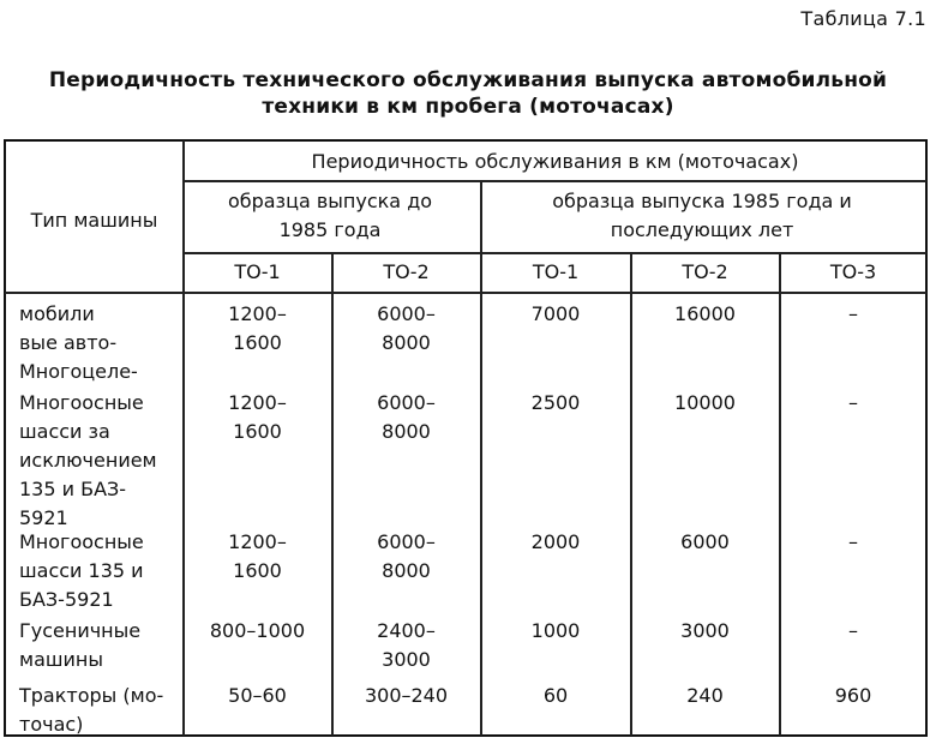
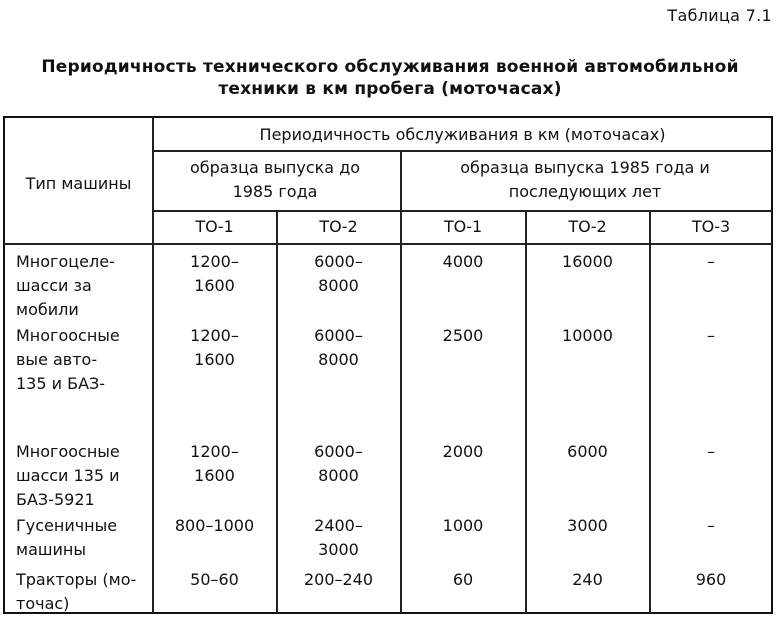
  Таблица 7.1
- Периодичность технического обслуживания выпуска автомобильной
+ Периодичность технического обслуживания военной автомобильной
  техники в км пробега (моточасах)
  Тип машины
  Периодичность обслуживания в км (моточасах)
  образца выпуска до 1985 года
  образца выпуска 1985 года и последующих лет
  ТО-1
  ТО-2
  ТО-1
  ТО-2
  ТО-3
- мобили
+ Многоцеле-
- вые авто-
+ шасси за
- Многоцеле-
+ мобили
  1200–
  1600
  6000–
  8000
- 7000
+ 4000
  16000
  –
  Многоосные
- шасси за
+ вые авто-
- исключением
  135 и БАЗ-
- 5921
  1200–
  1600
  6000–
  8000
  2500
  10000
  –
  Многоосные
  шасси 135 и
  БАЗ-5921
  1200–
  1600
  6000–
  8000
  2000
  6000
  –
  Гусеничные
  машины
  800–1000
  2400–
  3000
  1000
  3000
  –
  Тракторы (мо-
  точас)
  50–60
- 300–240
+ 200–240
  60
  240
  960
